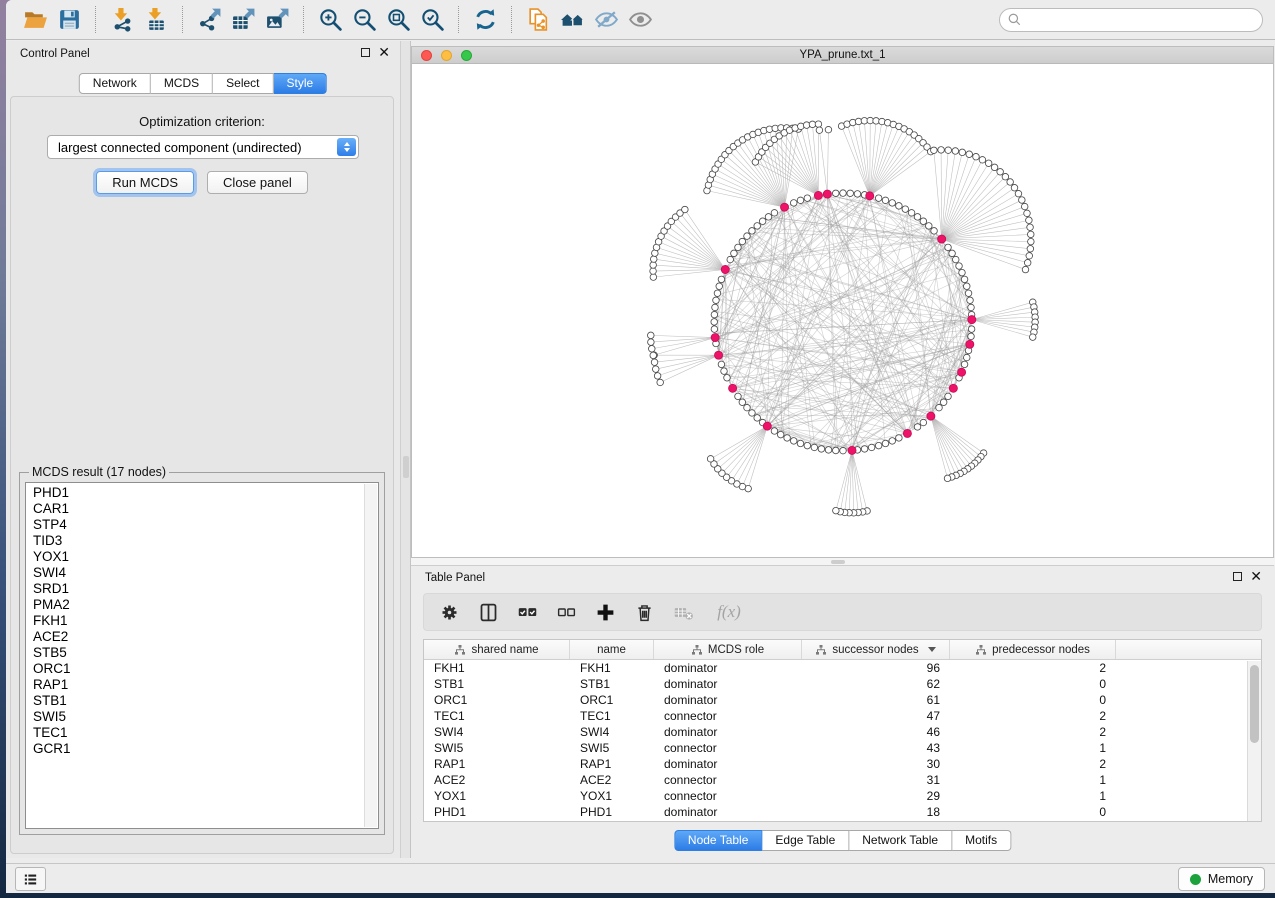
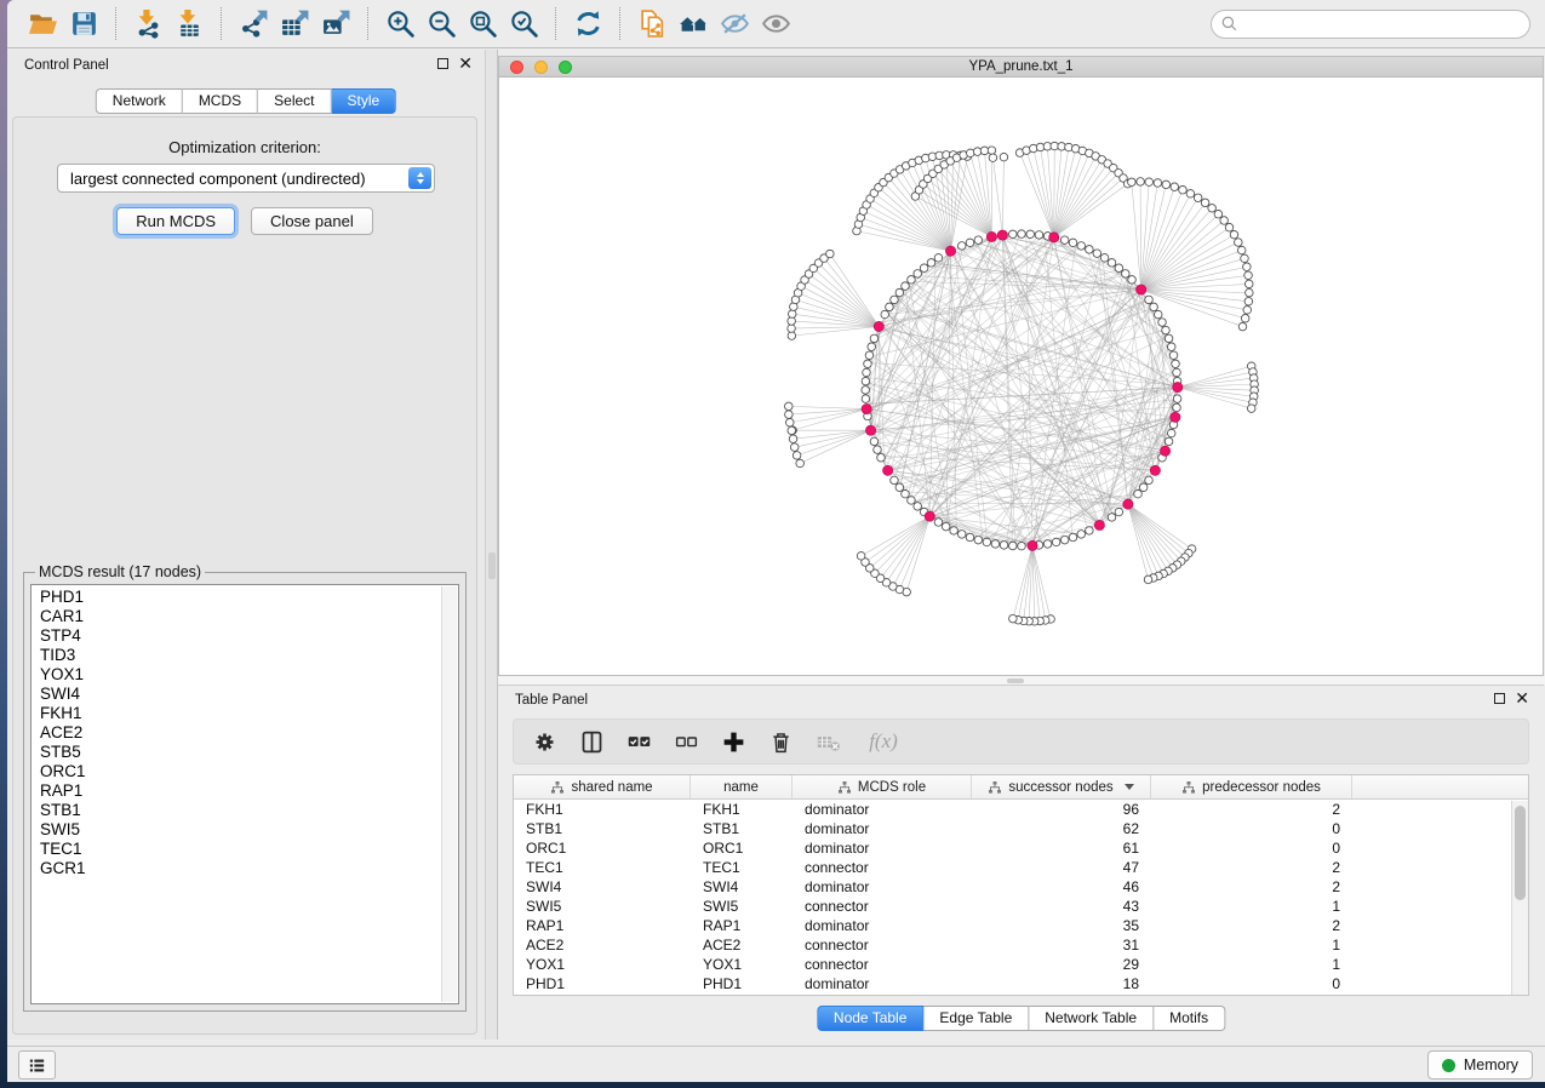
  Control Panel
  ✕
  Network
  MCDS
  Select
  Style
  Optimization criterion:
  largest connected component (undirected)
  Run MCDS
  Close panel
  MCDS result (17 nodes)
  PHD1
  CAR1
  STP4
  TID3
  YOX1
  SWI4
- SRD1
- PMA2
  FKH1
  ACE2
  STB5
  ORC1
  RAP1
  STB1
  SWI5
  TEC1
  GCR1
  YPA_prune.txt_1
  Table Panel
  ✕
  f(x)
  shared name
  name
  MCDS role
  successor nodes
  predecessor nodes
  FKH1
  FKH1
  dominator
  96
  2
  STB1
  STB1
  dominator
  62
  0
  ORC1
  ORC1
  dominator
  61
  0
  TEC1
  TEC1
  connector
  47
  2
  SWI4
  SWI4
  dominator
  46
  2
  SWI5
  SWI5
  connector
  43
  1
  RAP1
  RAP1
  dominator
- 30
+ 35
  2
  ACE2
  ACE2
  connector
  31
  1
  YOX1
  YOX1
  connector
  29
  1
  PHD1
  PHD1
  dominator
  18
  0
  Node Table
  Edge Table
  Network Table
  Motifs
  Memory
